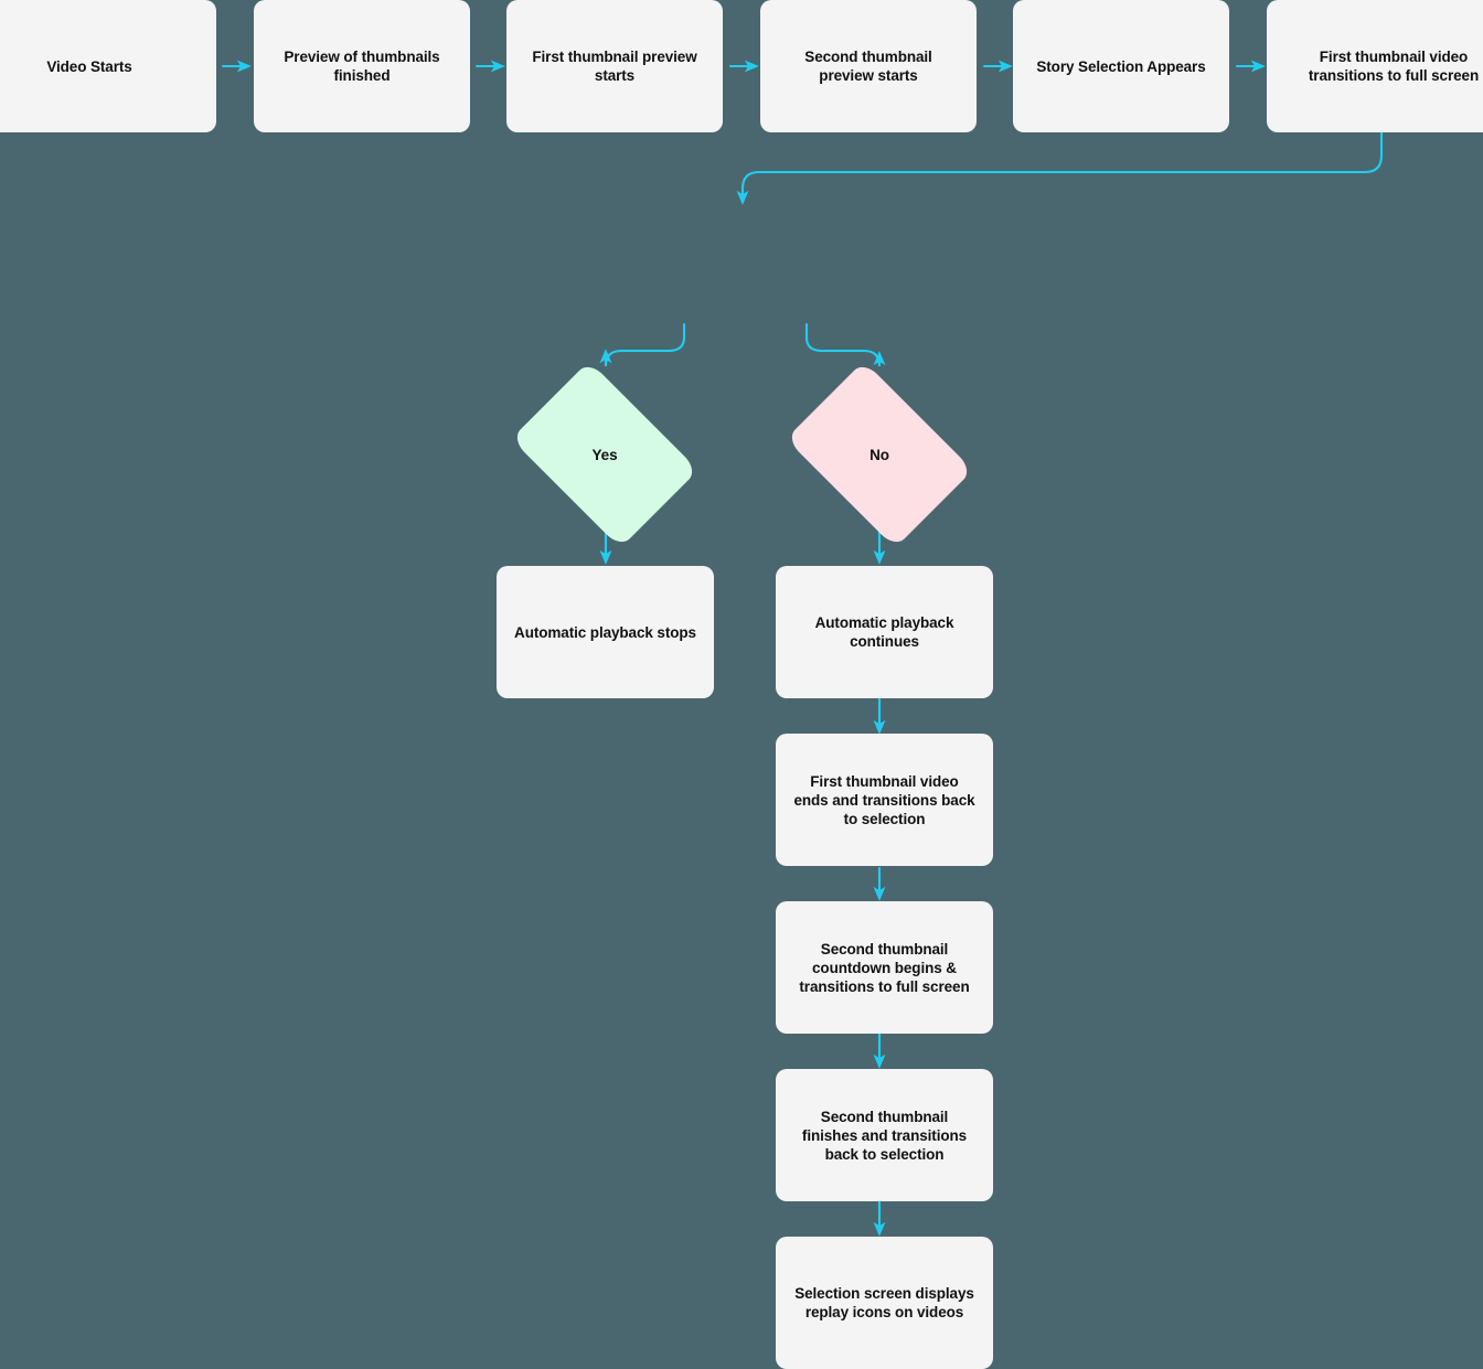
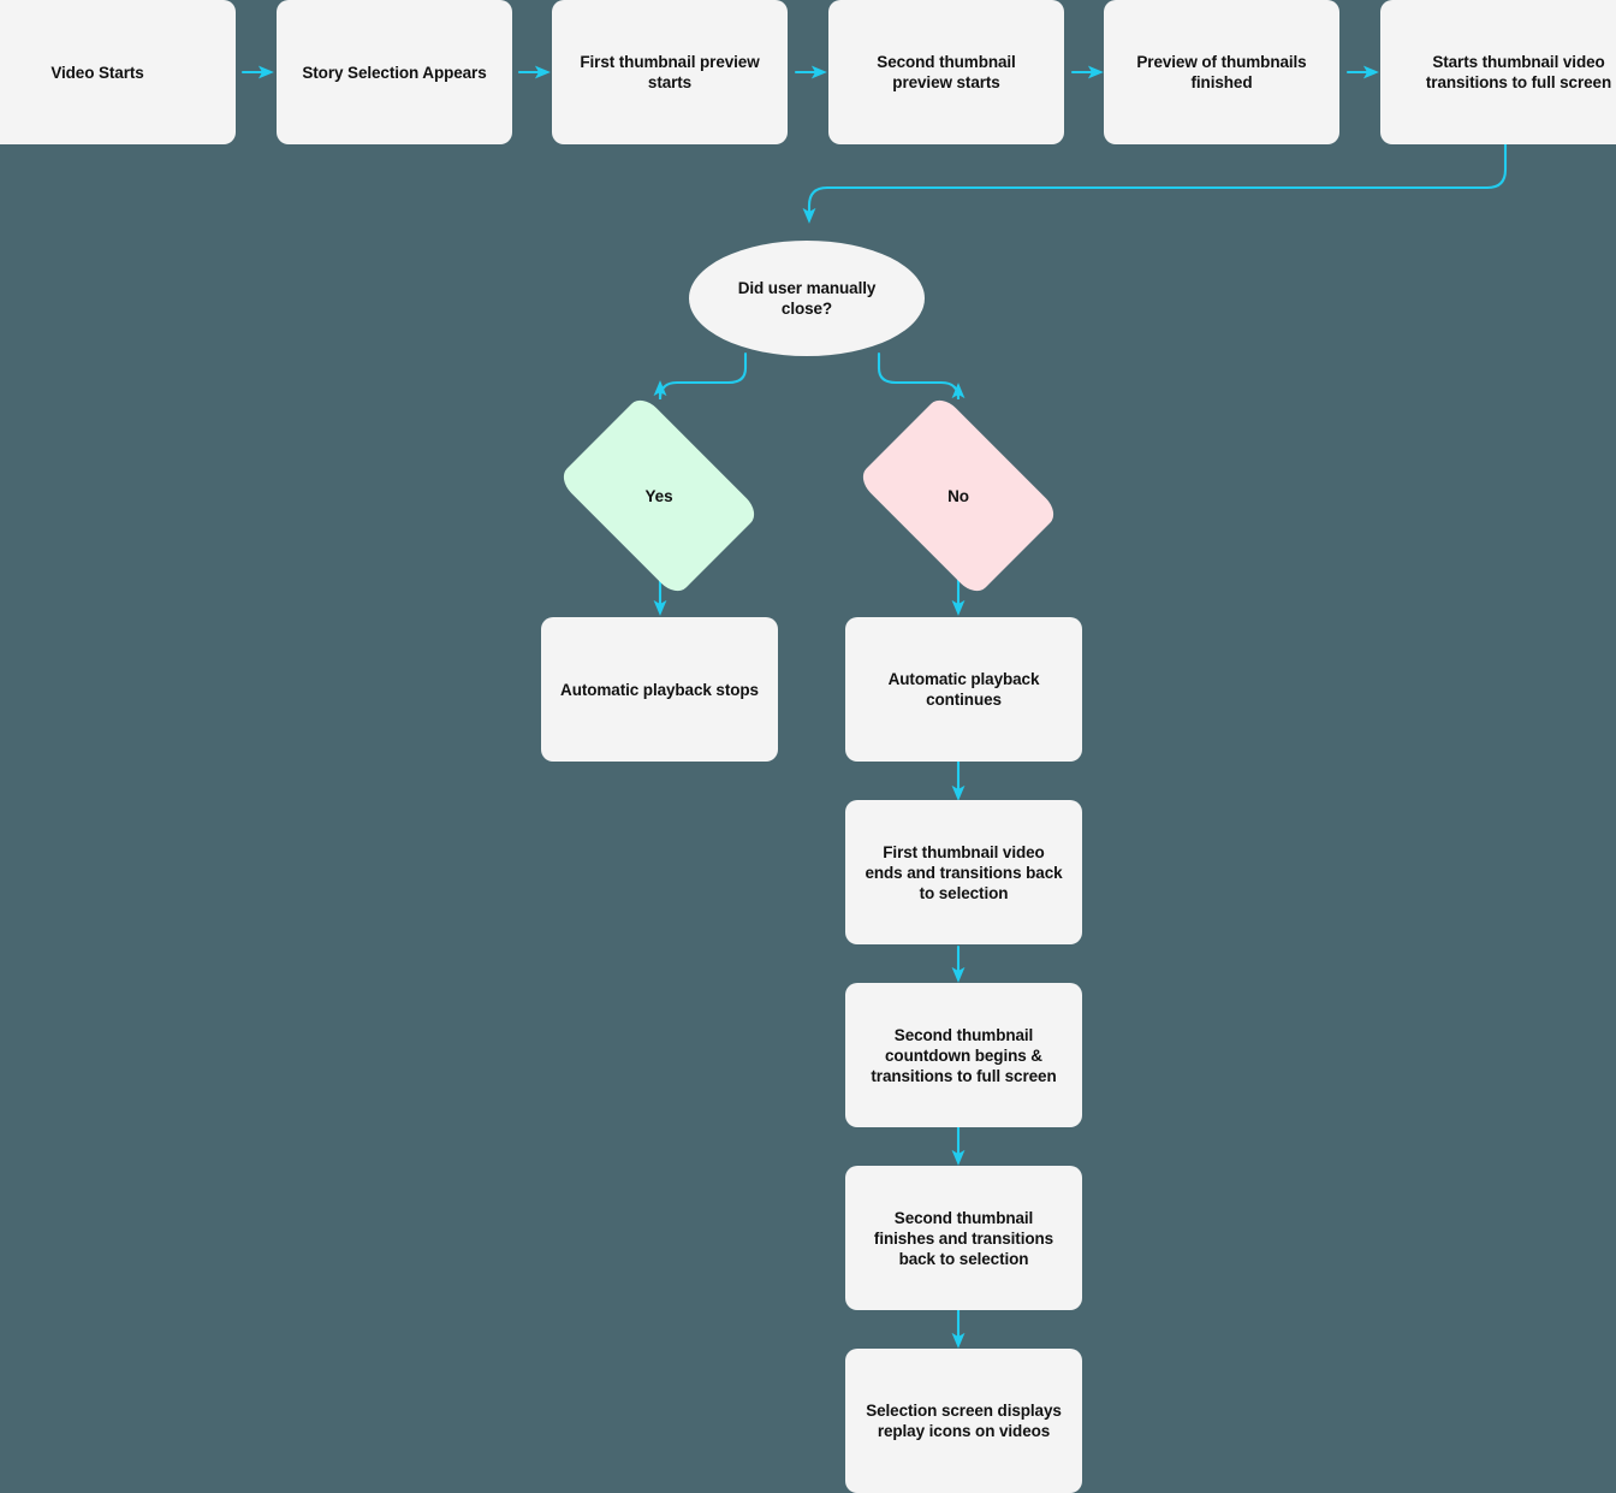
  Video Starts
- Preview of thumbnails finished
+ Story Selection Appears
  First thumbnail preview starts
  Second thumbnail preview starts
- Story Selection Appears
+ Preview of thumbnails finished
- First thumbnail video transitions to full screen
+ Starts thumbnail video transitions to full screen
+ Did user manually close?
  Yes
  No
  Automatic playback stops
  Automatic playback continues
  First thumbnail video ends and transitions back to selection
  Second thumbnail countdown begins & transitions to full screen
  Second thumbnail finishes and transitions back to selection
  Selection screen displays replay icons on videos
